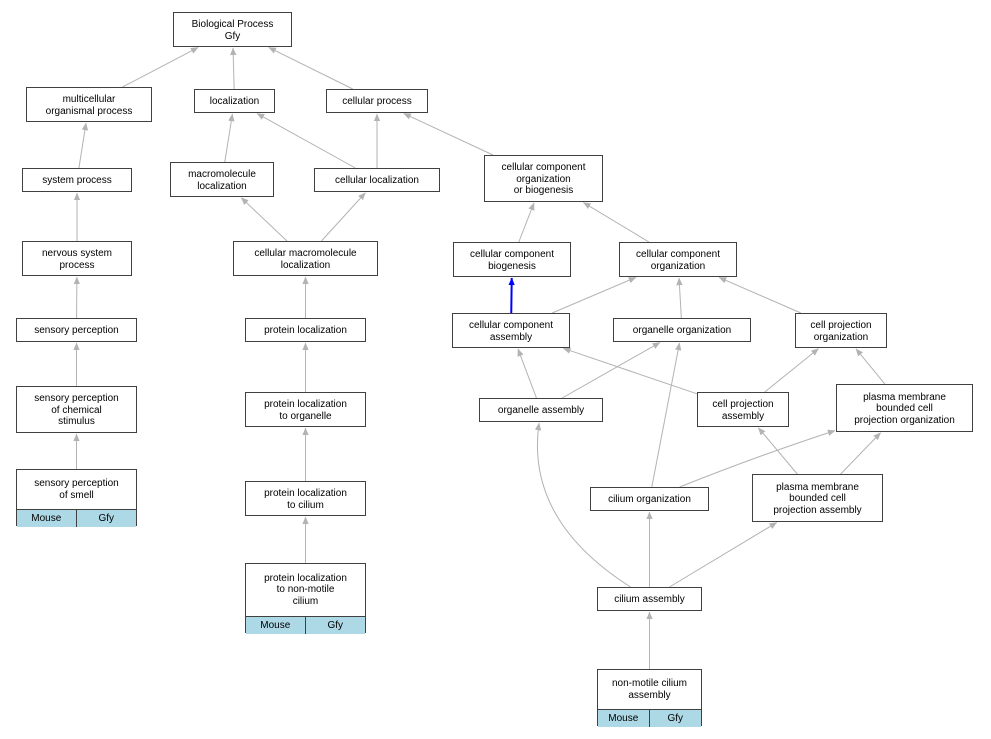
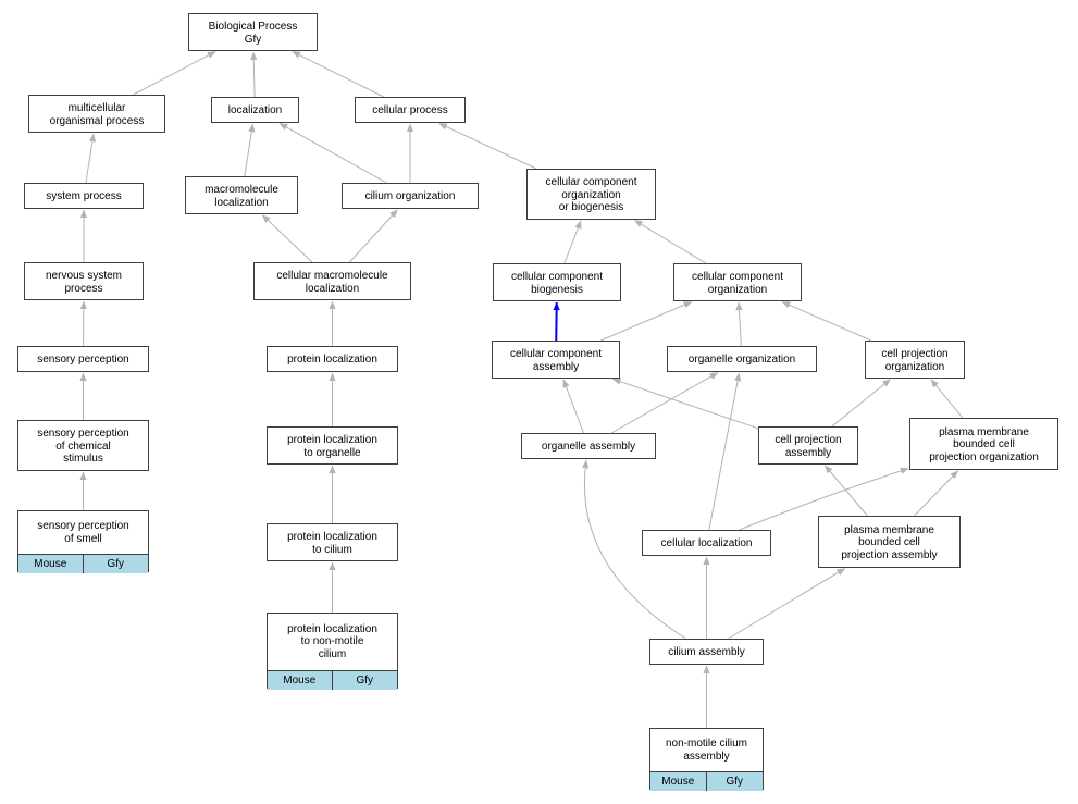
  Biological Process
  Gfy
  multicellular
  organismal process
  localization
  cellular process
  system process
  macromolecule
  localization
- cellular localization
+ cilium organization
  cellular component
  organization
  or biogenesis
  nervous system
  process
  cellular macromolecule
  localization
  cellular component
  biogenesis
  cellular component
  organization
  sensory perception
  protein localization
  cellular component
  assembly
  organelle organization
  cell projection
  organization
  sensory perception
  of chemical
  stimulus
  protein localization
  to organelle
  organelle assembly
  cell projection
  assembly
  plasma membrane
  bounded cell
  projection organization
  sensory perception
  of smell
  Mouse
  Gfy
  protein localization
  to cilium
- cilium organization
+ cellular localization
  plasma membrane
  bounded cell
  projection assembly
  protein localization
  to non-motile
  cilium
  Mouse
  Gfy
  cilium assembly
  non-motile cilium
  assembly
  Mouse
  Gfy
